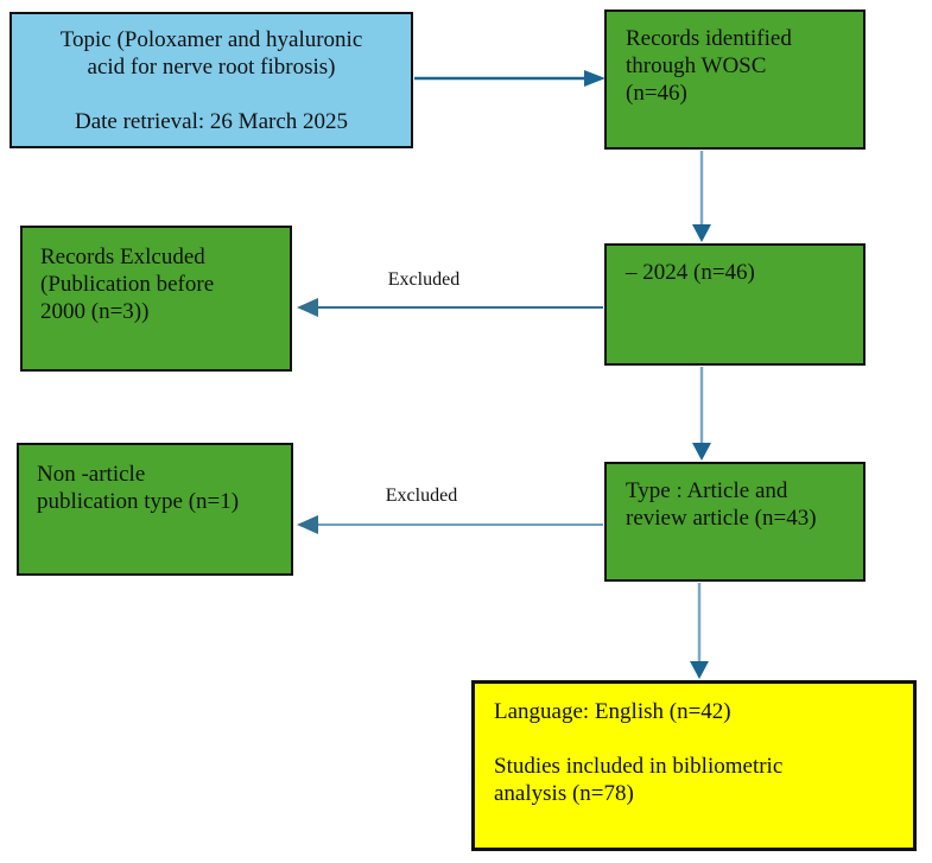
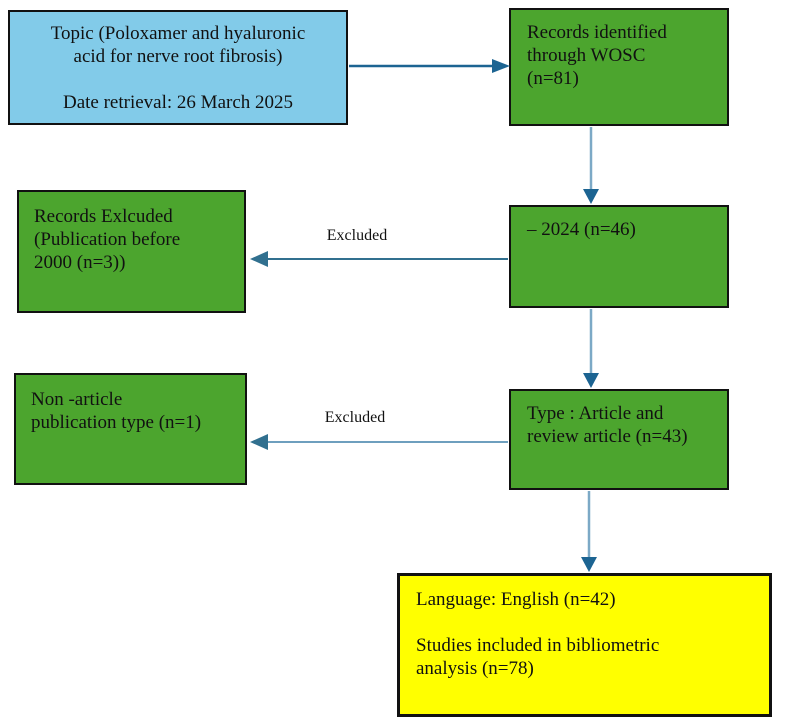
  Topic (Poloxamer and hyaluronic
  acid for nerve root fibrosis)
  Date retrieval: 26 March 2025
  Records identified
  through WOSC
- (n=46)
+ (n=81)
  – 2024 (n=46)
  Records Exlcuded
  (Publication before
  2000 (n=3))
  Non -article
  publication type (n=1)
  Type : Article and
  review article (n=43)
  Language: English (n=42)
  Studies included in bibliometric
  analysis (n=78)
  Excluded
  Excluded
